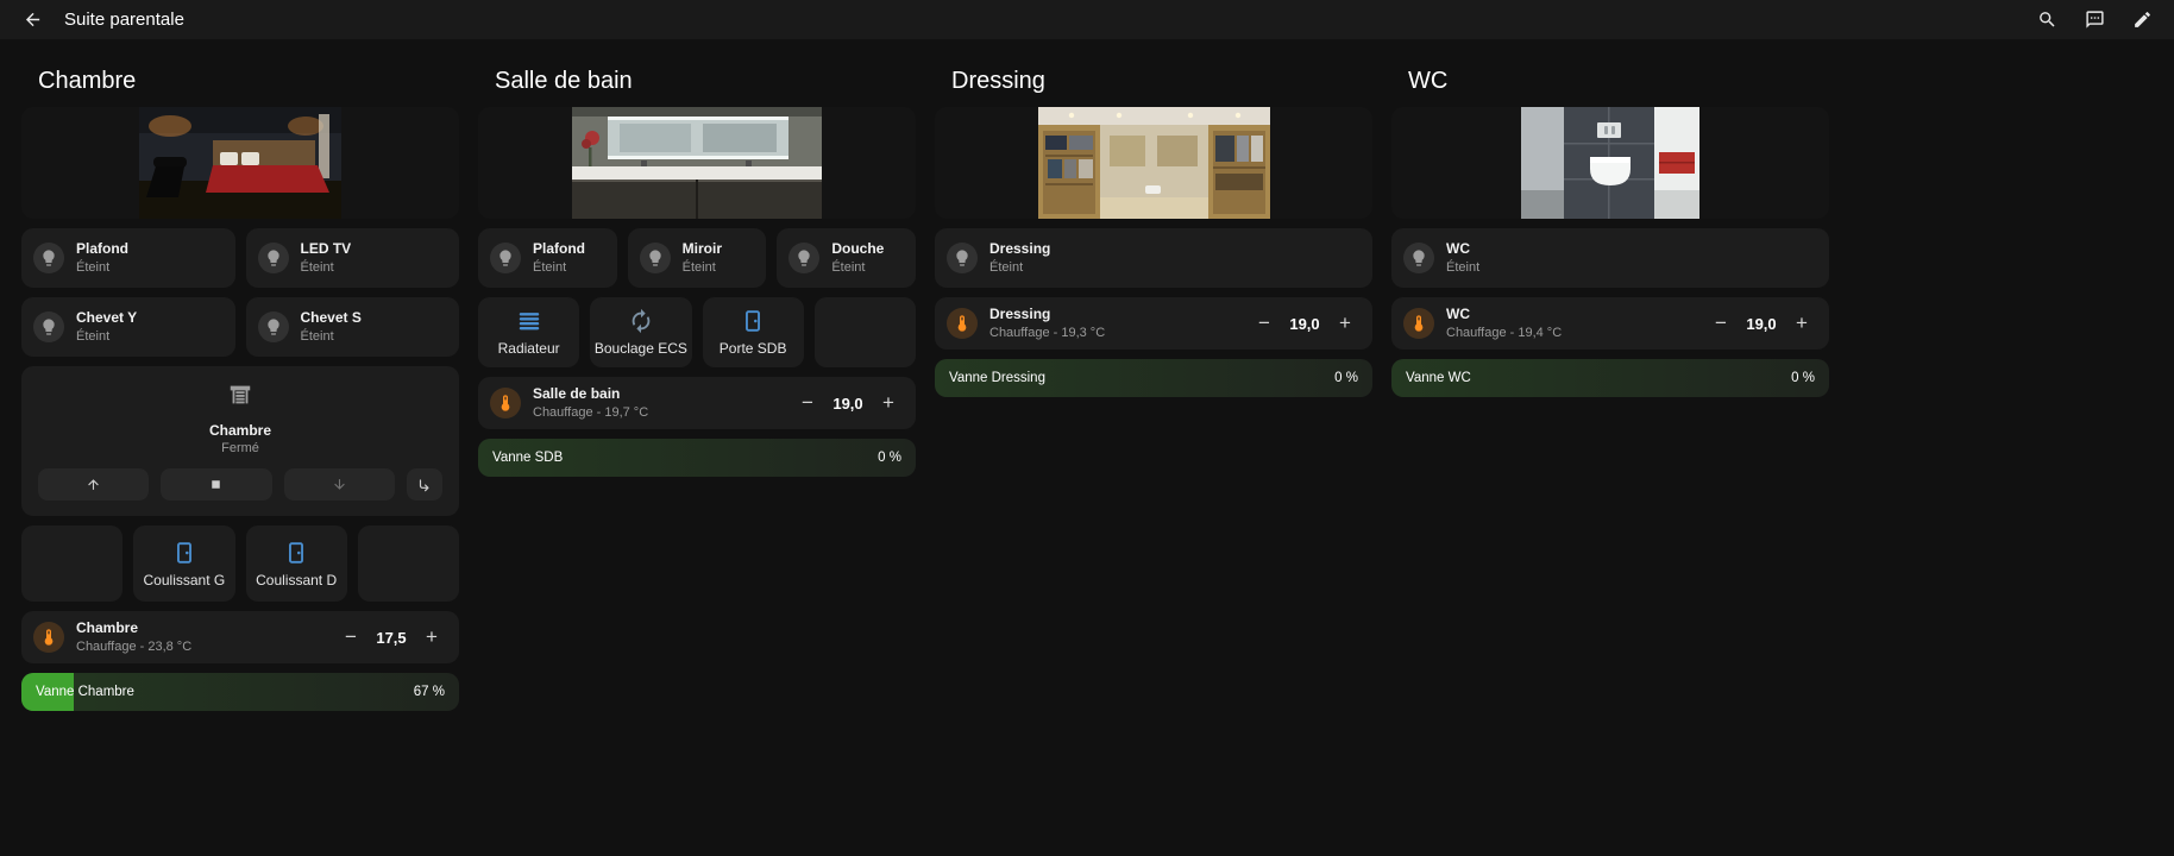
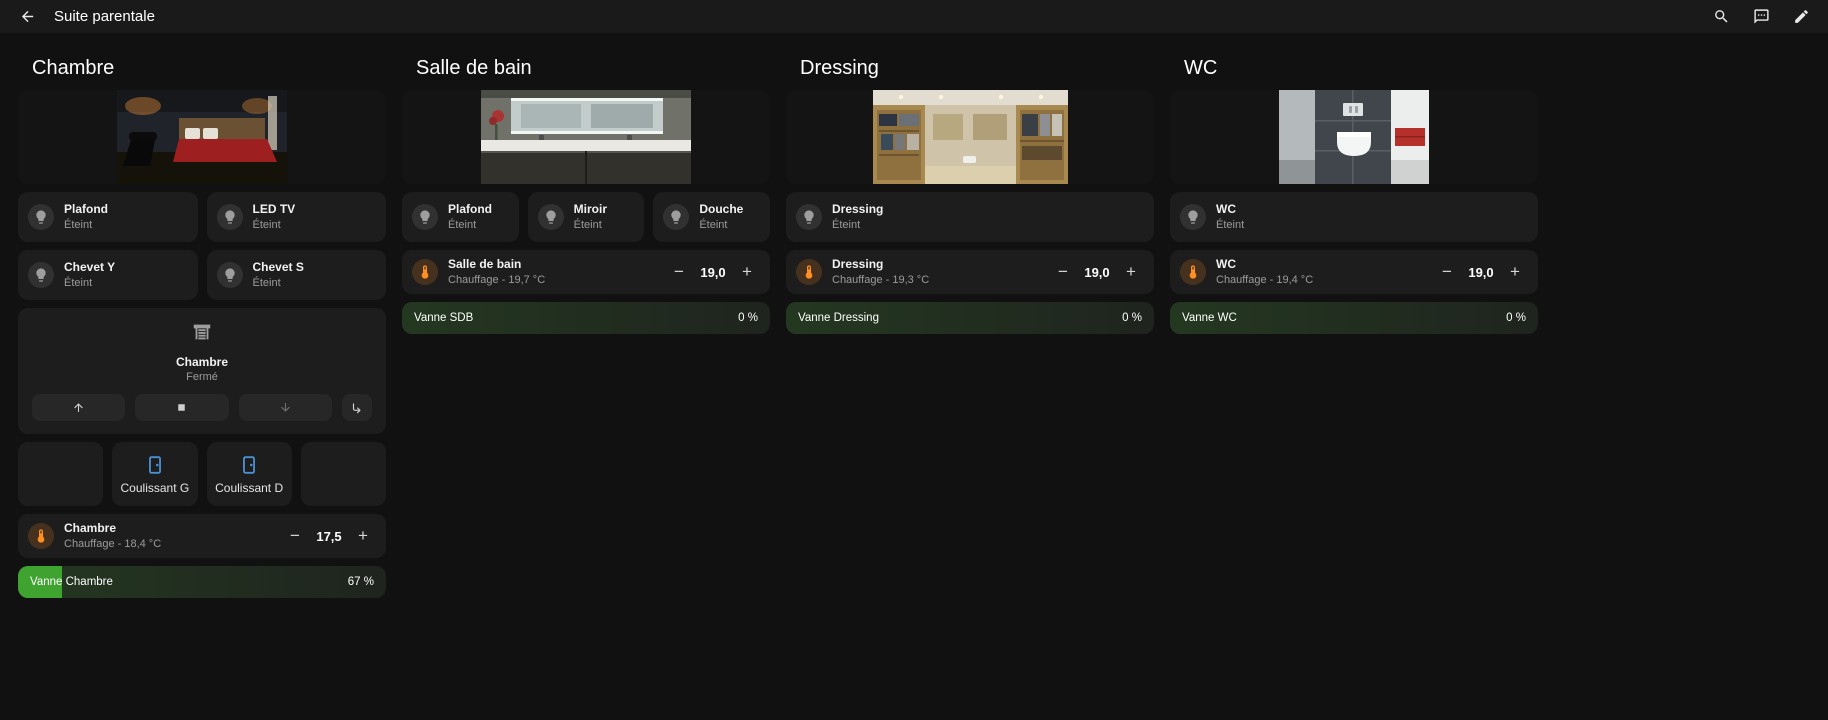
  Suite parentale
  Chambre
  Plafond
  Éteint
  LED TV
  Éteint
  Chevet Y
  Éteint
  Chevet S
  Éteint
  Chambre
  Fermé
  Coulissant G
  Coulissant D
  Chambre
- Chauffage - 23,8 °C
+ Chauffage - 18,4 °C
  −
  17,5
  +
  Vanne Chambre
  67 %
  Salle de bain
  Plafond
  Éteint
  Miroir
  Éteint
  Douche
  Éteint
- Radiateur
- Bouclage ECS
- Porte SDB
  Salle de bain
  Chauffage - 19,7 °C
  −
  19,0
  +
  Vanne SDB
  0 %
  Dressing
  Dressing
  Éteint
  Dressing
  Chauffage - 19,3 °C
  −
  19,0
  +
  Vanne Dressing
  0 %
  WC
  WC
  Éteint
  WC
  Chauffage - 19,4 °C
  −
  19,0
  +
  Vanne WC
  0 %
